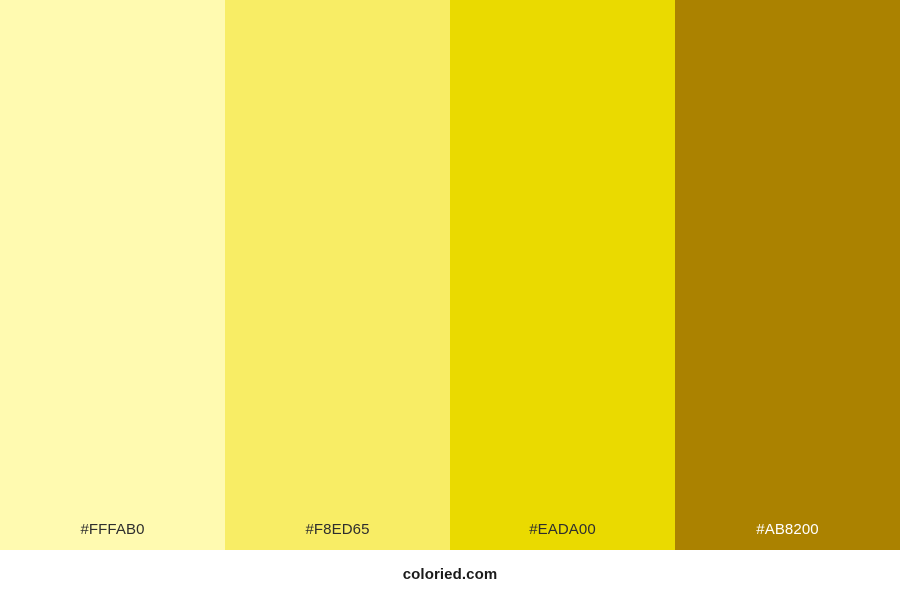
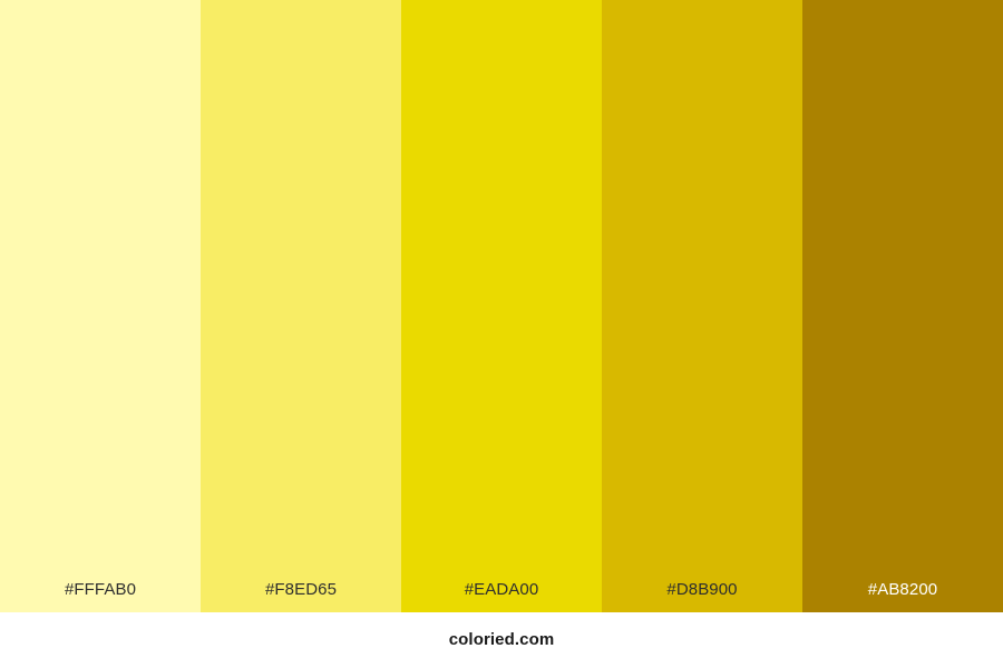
  #FFFAB0
  #F8ED65
  #EADA00
+ #D8B900
  #AB8200
  coloried.com
